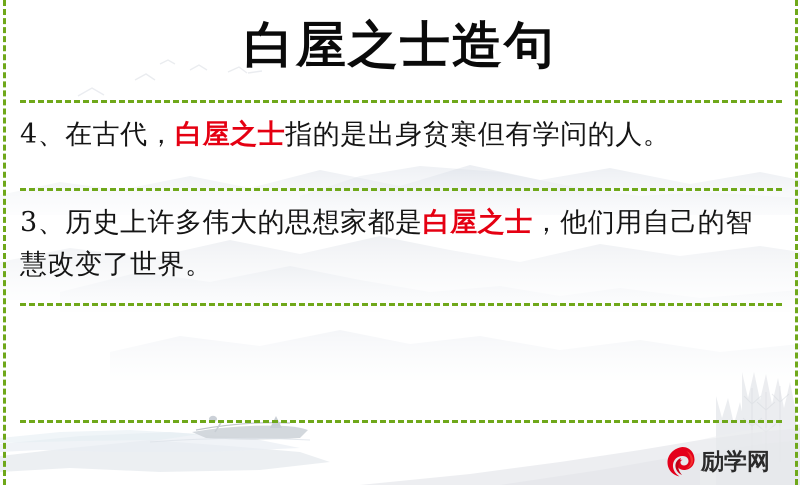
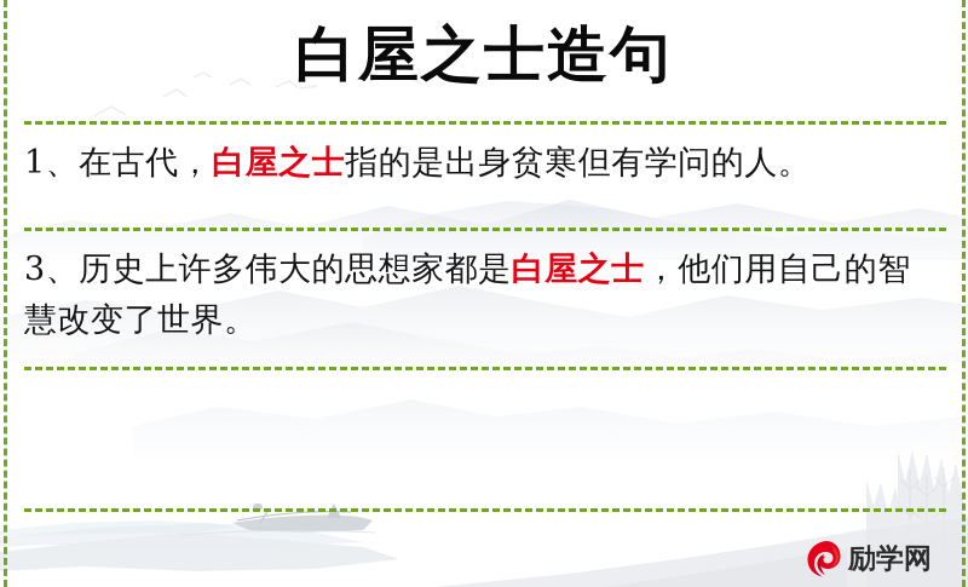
  白屋之士造句
- 4、在古代，白屋之士指的是出身贫寒但有学问的人。
+ 1、在古代，白屋之士指的是出身贫寒但有学问的人。
  3、历史上许多伟大的思想家都是白屋之士，他们用自己的智慧改变了世界。
  励学网
